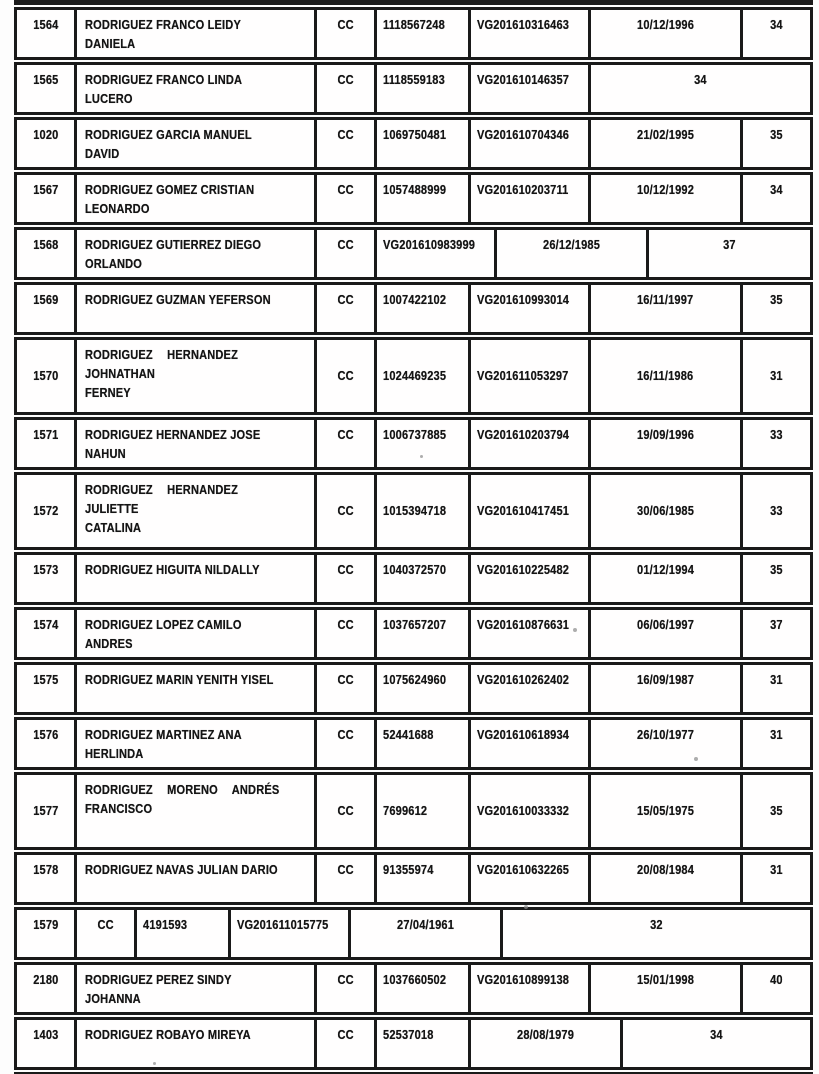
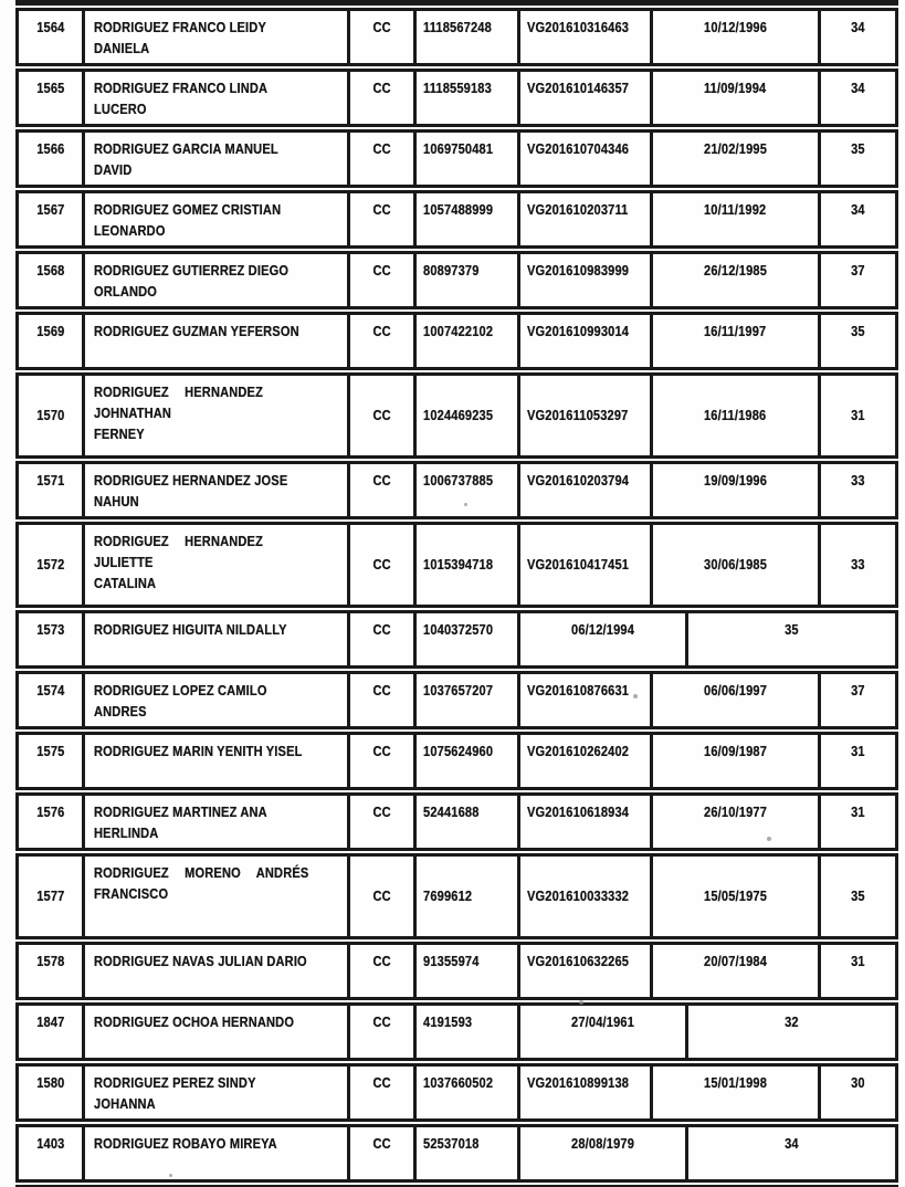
  1564
  RODRIGUEZ FRANCO LEIDY DANIELA
  CC
  1118567248
  VG201610316463
  10/12/1996
  34
  1565
  RODRIGUEZ FRANCO LINDA LUCERO
  CC
  1118559183
  VG201610146357
+ 11/09/1994
  34
- 1020
+ 1566
  RODRIGUEZ GARCIA MANUEL DAVID
  CC
  1069750481
  VG201610704346
  21/02/1995
  35
  1567
  RODRIGUEZ GOMEZ CRISTIAN LEONARDO
  CC
  1057488999
  VG201610203711
- 10/12/1992
+ 10/11/1992
  34
  1568
  RODRIGUEZ GUTIERREZ DIEGO ORLANDO
  CC
+ 80897379
  VG201610983999
  26/12/1985
  37
  1569
  RODRIGUEZ GUZMAN YEFERSON
  CC
  1007422102
  VG201610993014
  16/11/1997
  35
  1570
  RODRIGUEZ HERNANDEZ JOHNATHAN
  FERNEY
  CC
  1024469235
  VG201611053297
  16/11/1986
  31
  1571
  RODRIGUEZ HERNANDEZ JOSE NAHUN
  CC
  1006737885
  VG201610203794
  19/09/1996
  33
  1572
  RODRIGUEZ HERNANDEZ JULIETTE
  CATALINA
  CC
  1015394718
  VG201610417451
  30/06/1985
  33
  1573
  RODRIGUEZ HIGUITA NILDALLY
  CC
  1040372570
- VG201610225482
- 01/12/1994
+ 06/12/1994
  35
  1574
  RODRIGUEZ LOPEZ CAMILO ANDRES
  CC
  1037657207
  VG201610876631
  06/06/1997
  37
  1575
  RODRIGUEZ MARIN YENITH YISEL
  CC
  1075624960
  VG201610262402
  16/09/1987
  31
  1576
  RODRIGUEZ MARTINEZ ANA HERLINDA
  CC
  52441688
  VG201610618934
  26/10/1977
  31
  1577
  RODRIGUEZ MORENO ANDRÉS
  FRANCISCO
  CC
  7699612
  VG201610033332
  15/05/1975
  35
  1578
  RODRIGUEZ NAVAS JULIAN DARIO
  CC
  91355974
  VG201610632265
- 20/08/1984
+ 20/07/1984
  31
- 1579
+ 1847
+ RODRIGUEZ OCHOA HERNANDO
  CC
  4191593
- VG201611015775
  27/04/1961
  32
- 2180
+ 1580
  RODRIGUEZ PEREZ SINDY JOHANNA
  CC
  1037660502
  VG201610899138
  15/01/1998
- 40
+ 30
  1403
  RODRIGUEZ ROBAYO MIREYA
  CC
  52537018
  28/08/1979
  34
